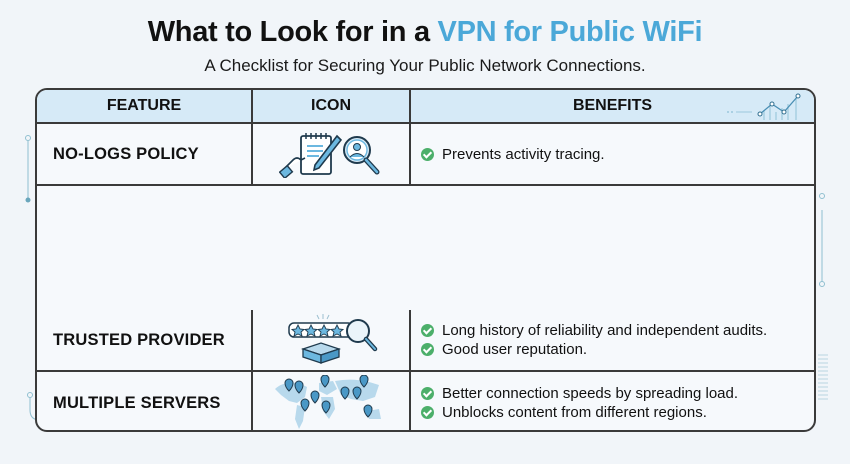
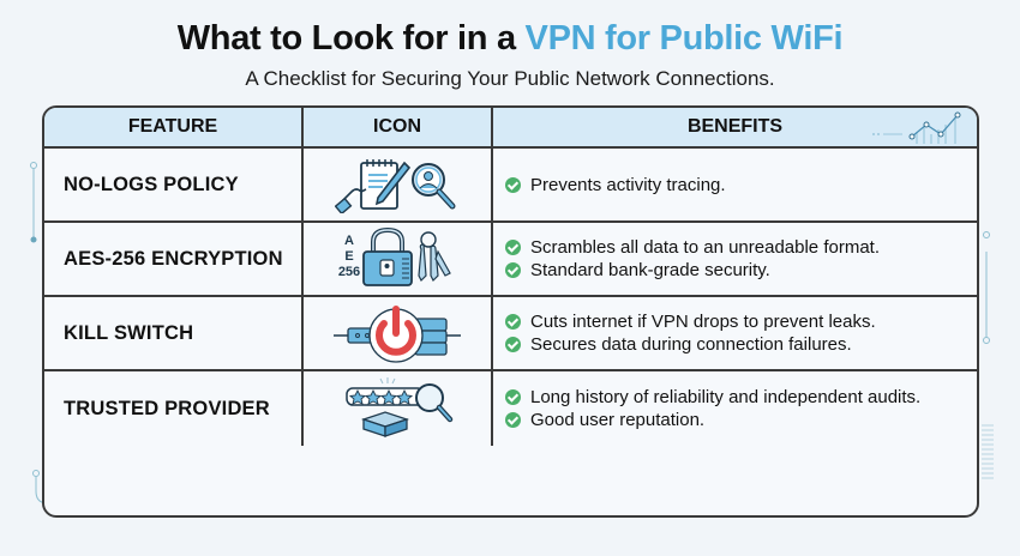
  What to Look for in a VPN for Public WiFi
  A Checklist for Securing Your Public Network Connections.
  FEATURE
  ICON
  BENEFITS
  NO-LOGS POLICY
  Prevents activity tracing.
+ AES-256 ENCRYPTION
+ A
+ E
+ 256
+ Scrambles all data to an unreadable format.
+ Standard bank-grade security.
+ KILL SWITCH
+ Cuts internet if VPN drops to prevent leaks.
+ Secures data during connection failures.
  TRUSTED PROVIDER
  Long history of reliability and independent audits.
  Good user reputation.
- MULTIPLE SERVERS
- Better connection speeds by spreading load.
- Unblocks content from different regions.
